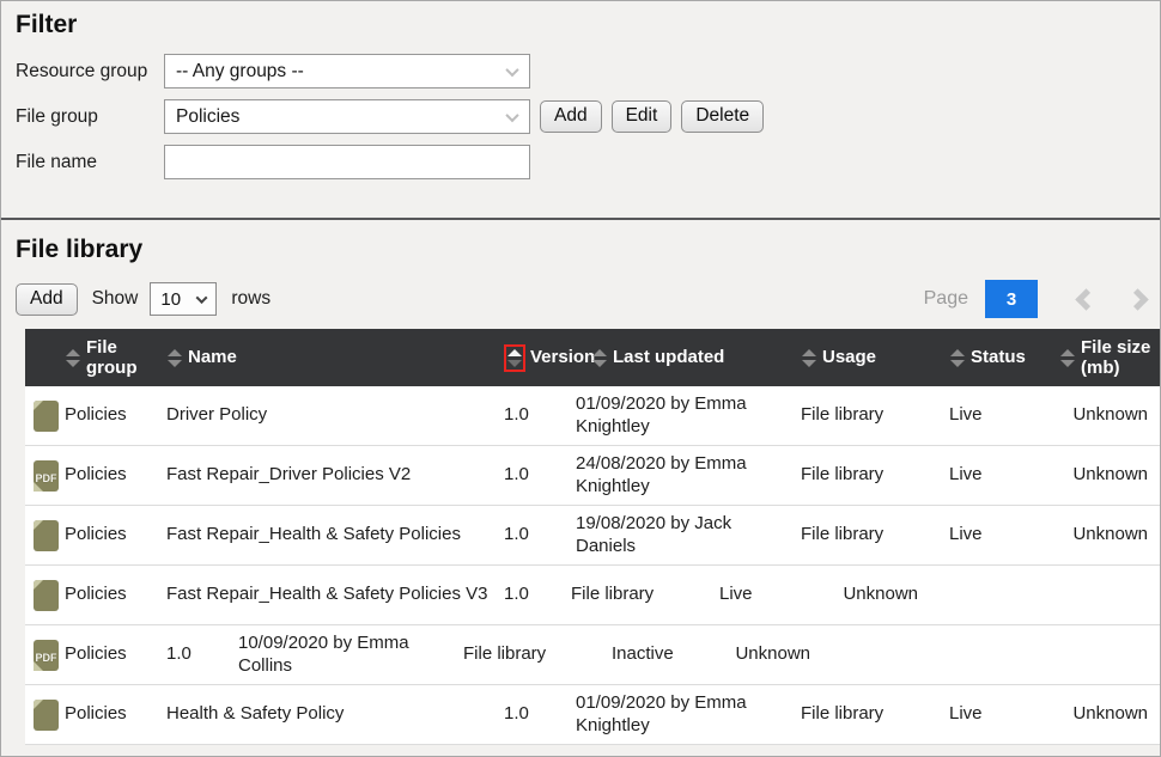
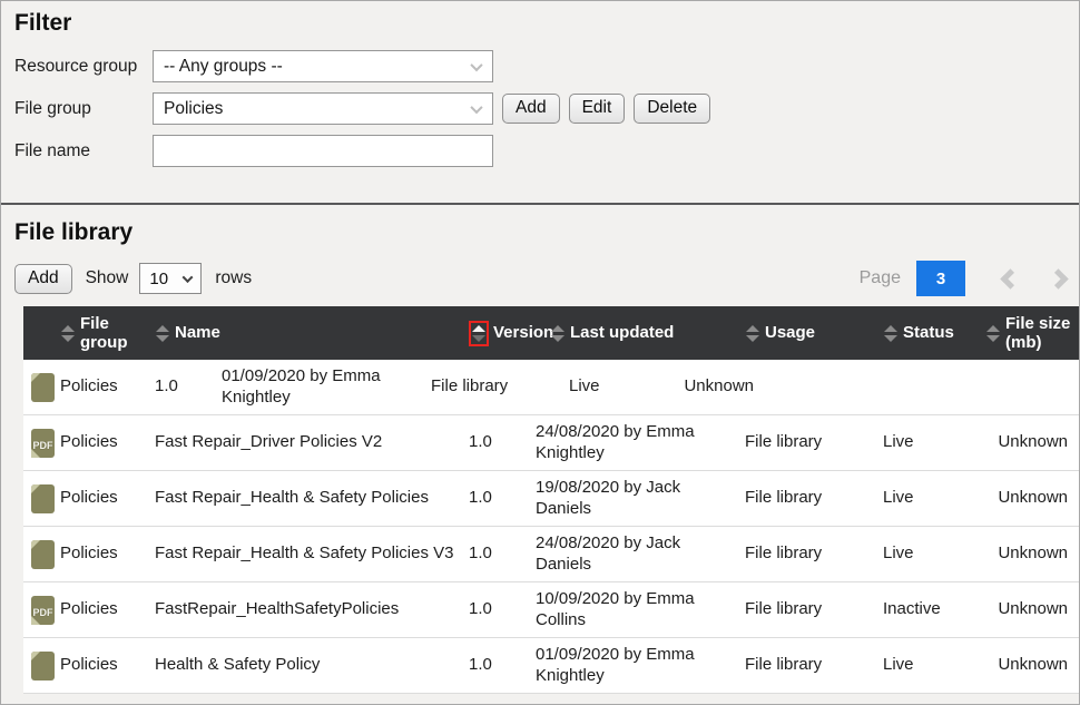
  Filter
  Resource group
  -- Any groups --
  File group
  Policies
  Add
  Edit
  Delete
  File name
  File library
  Add
  Show
  10
  rows
  Page
  3
  File group
  Name
  Version
  Last updated
  Usage
  Status
  File size (mb)
  Policies
- Driver Policy
  1.0
  01/09/2020 by Emma Knightley
  File library
  Live
  Unknown
  PDF
  Policies
  Fast Repair_Driver Policies V2
  1.0
  24/08/2020 by Emma Knightley
  File library
  Live
  Unknown
  Policies
  Fast Repair_Health & Safety Policies
  1.0
  19/08/2020 by Jack Daniels
  File library
  Live
  Unknown
  Policies
  Fast Repair_Health & Safety Policies V3
  1.0
+ 24/08/2020 by Jack Daniels
  File library
  Live
  Unknown
  PDF
  Policies
+ FastRepair_HealthSafetyPolicies
  1.0
  10/09/2020 by Emma Collins
  File library
  Inactive
  Unknown
  Policies
  Health & Safety Policy
  1.0
  01/09/2020 by Emma Knightley
  File library
  Live
  Unknown
